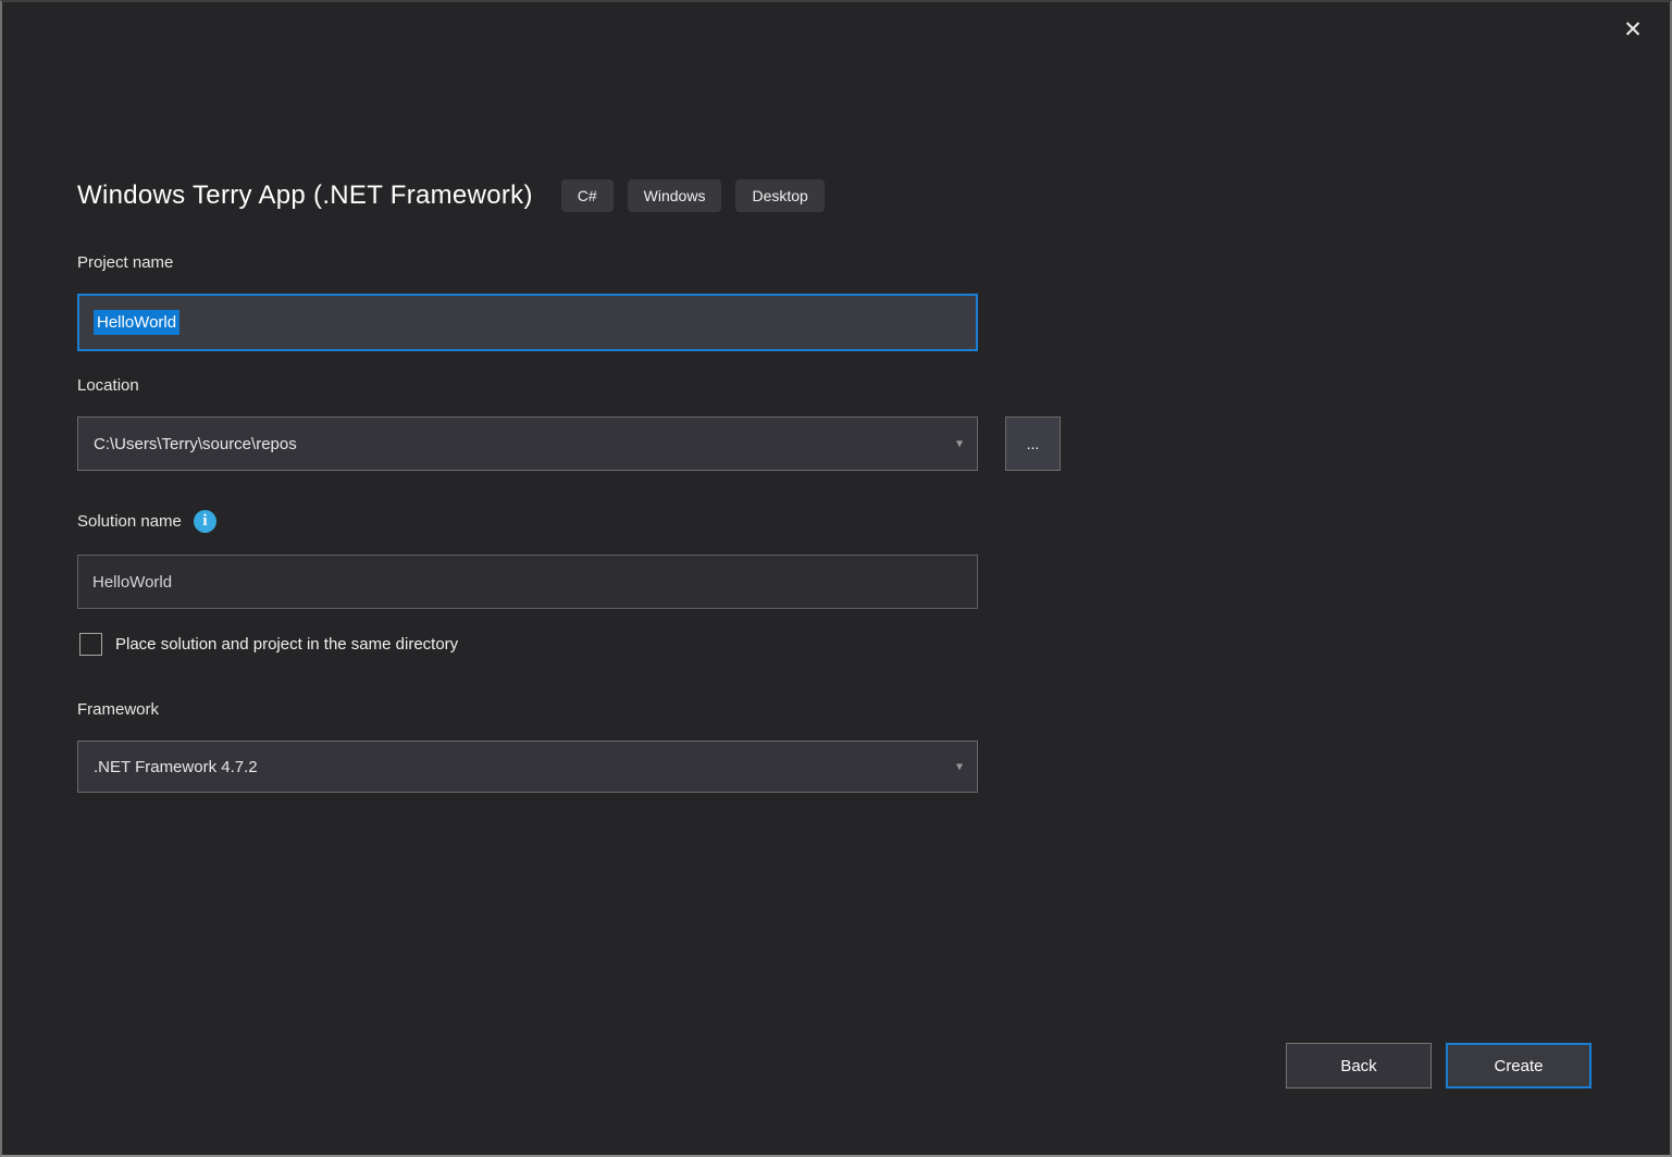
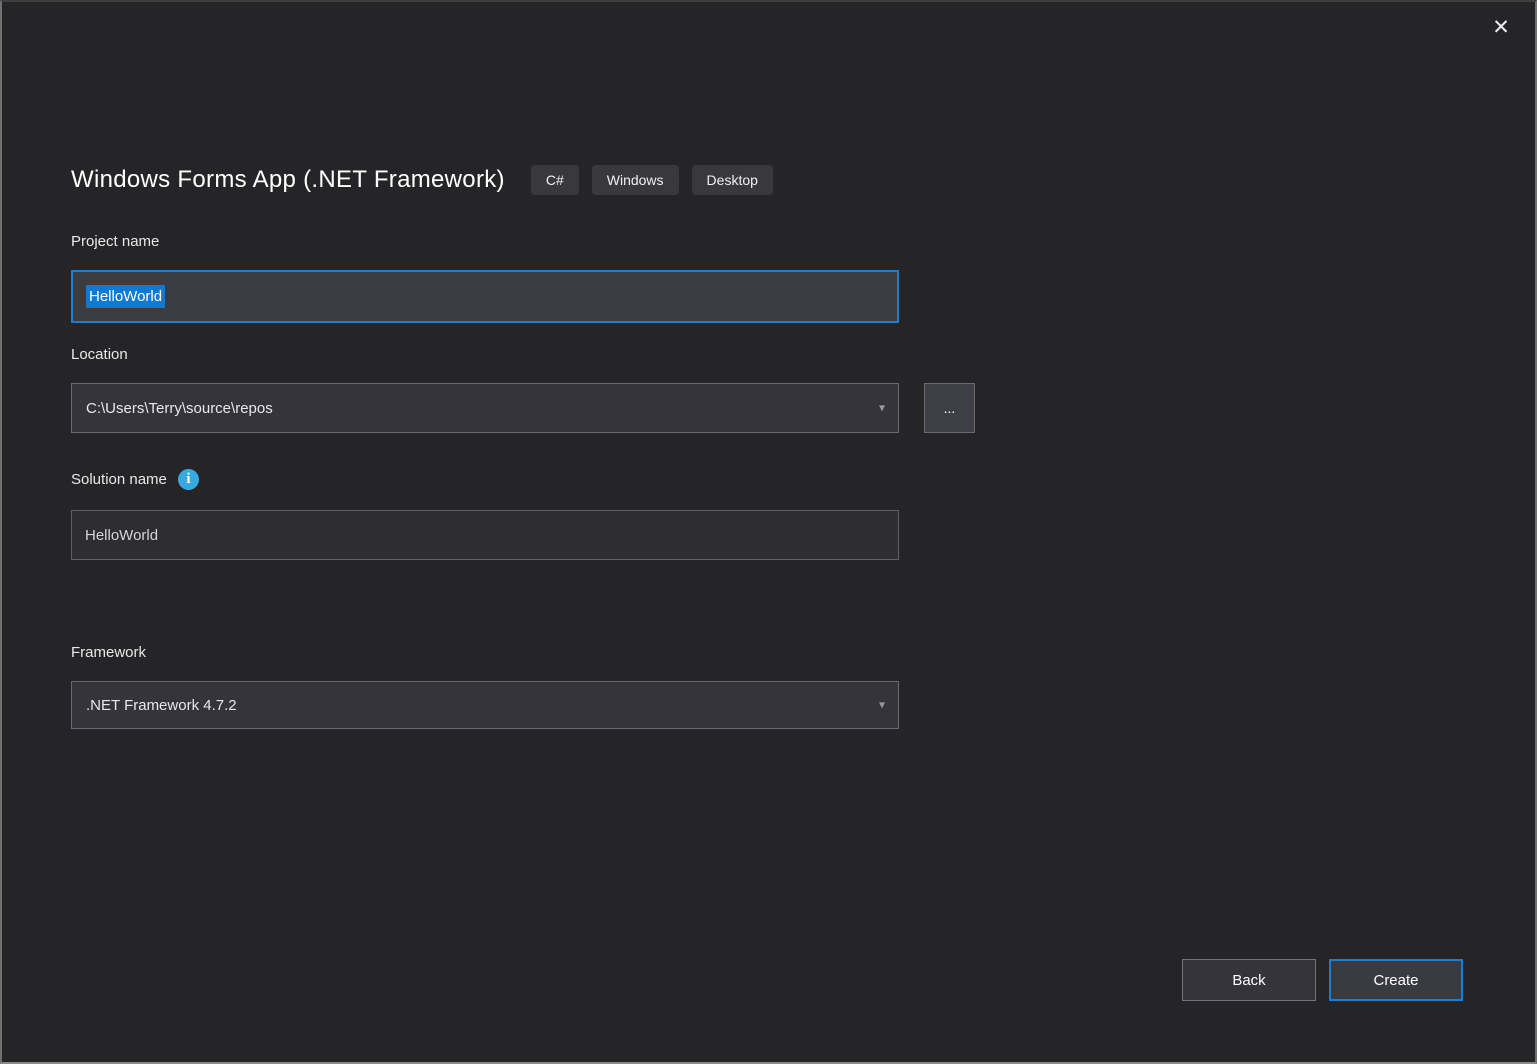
  ✕
- Windows Terry App (.NET Framework)
+ Windows Forms App (.NET Framework)
  C#
  Windows
  Desktop
  Project name
  HelloWorld
  Location
  C:\Users\Terry\source\repos
  ▾
  ...
  Solution name
  i
  HelloWorld
- Place solution and project in the same directory
  Framework
  .NET Framework 4.7.2
  ▾
  Back
  Create
